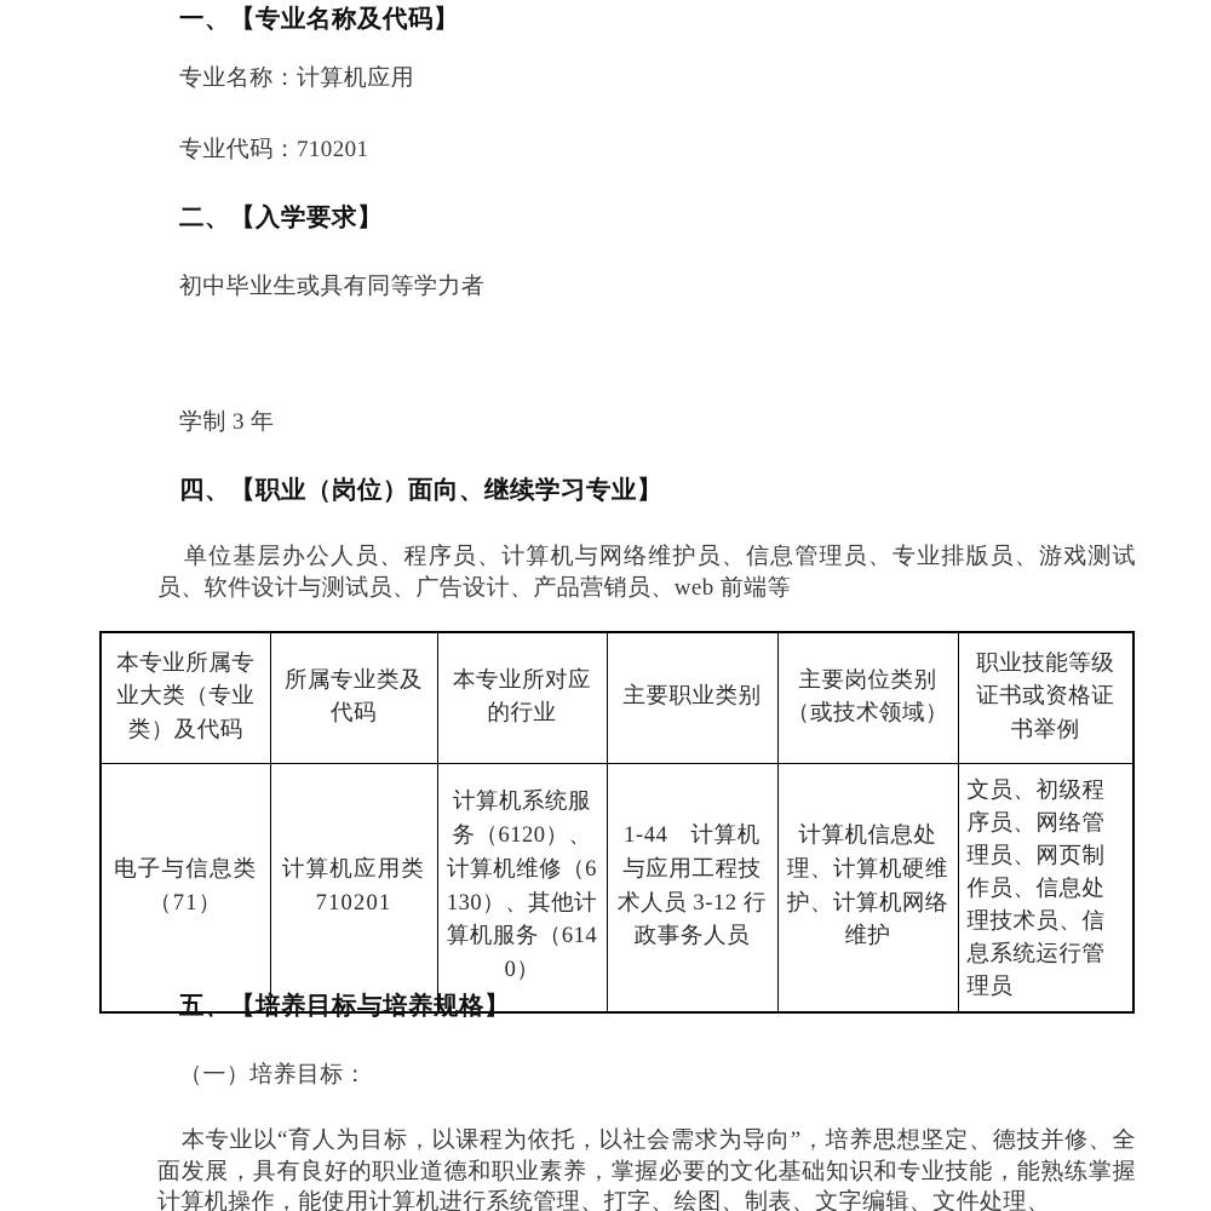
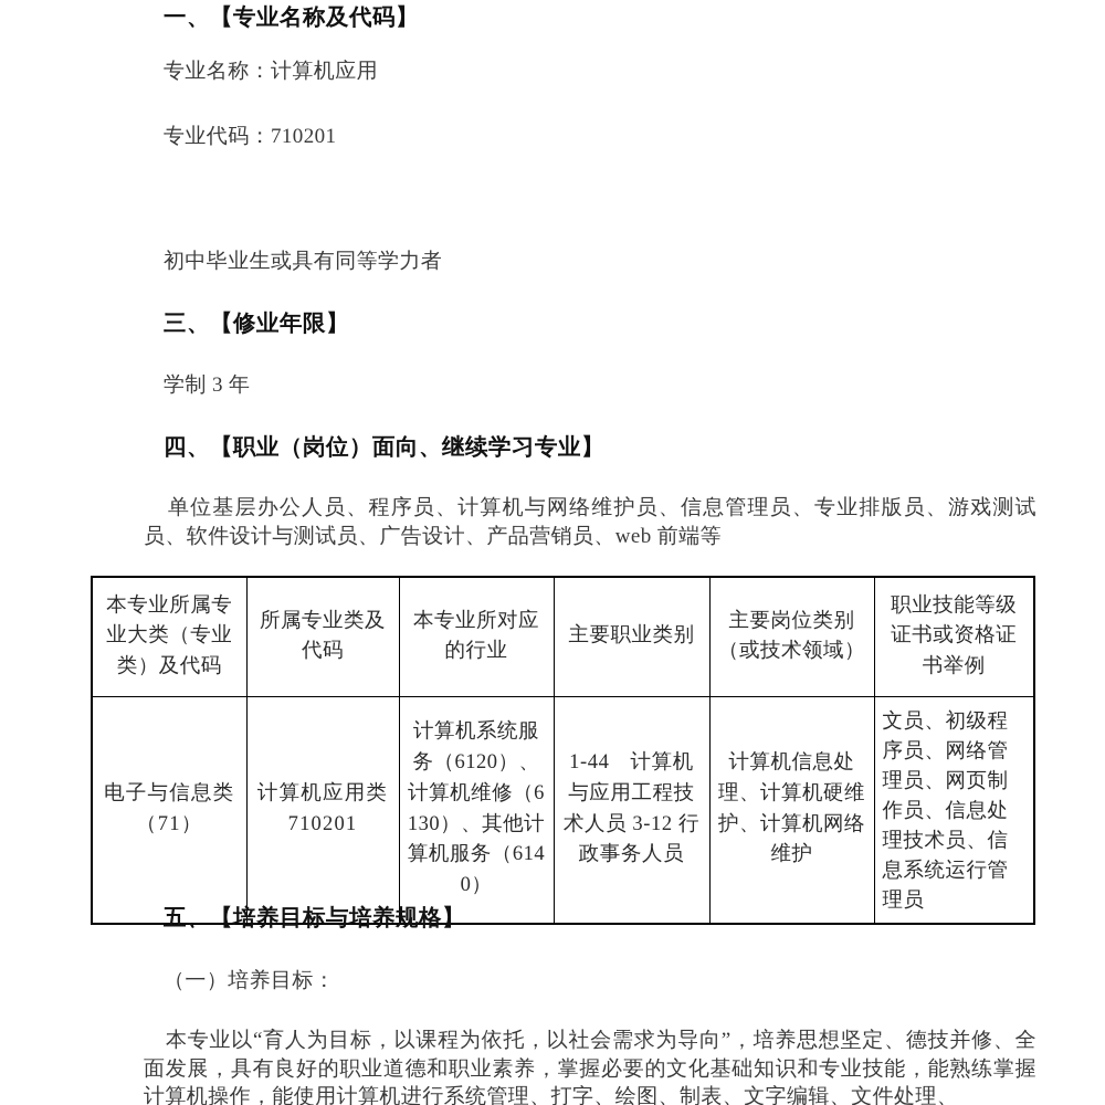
  一、【专业名称及代码】
  专业名称：计算机应用
  专业代码：710201
- 二、【入学要求】
  初中毕业生或具有同等学力者
+ 三、【修业年限】
  学制 3 年
  四、【职业（岗位）面向、继续学习专业】
  单位基层办公人员、程序员、计算机与网络维护员、信息管理员、专业排版员、游戏测试员、软件设计与测试员、广告设计、产品营销员、web 前端等
  本专业所属专业大类（专业类）及代码	所属专业类及代码	本专业所对应的行业	主要职业类别	主要岗位类别（或技术领域）	职业技能等级证书或资格证书举例
  电子与信息类（71）	计算机应用类 710201	计算机系统服务（6120）、计算机维修（6130）、其他计算机服务（6140）	1-44 计算机与应用工程技术人员 3-12 行政事务人员	计算机信息处理、计算机硬维护、计算机网络维护	文员、初级程序员、网络管理员、网页制作员、信息处理技术员、信息系统运行管理员
  五、【培养目标与培养规格】
  （一）培养目标：
  本专业以“育人为目标，以课程为依托，以社会需求为导向”，培养思想坚定、德技并修、全面发展，具有良好的职业道德和职业素养，掌握必要的文化基础知识和专业技能，能熟练掌握计算机操作，能使用计算机进行系统管理、打字、绘图、制表、文字编辑、文件处理、
